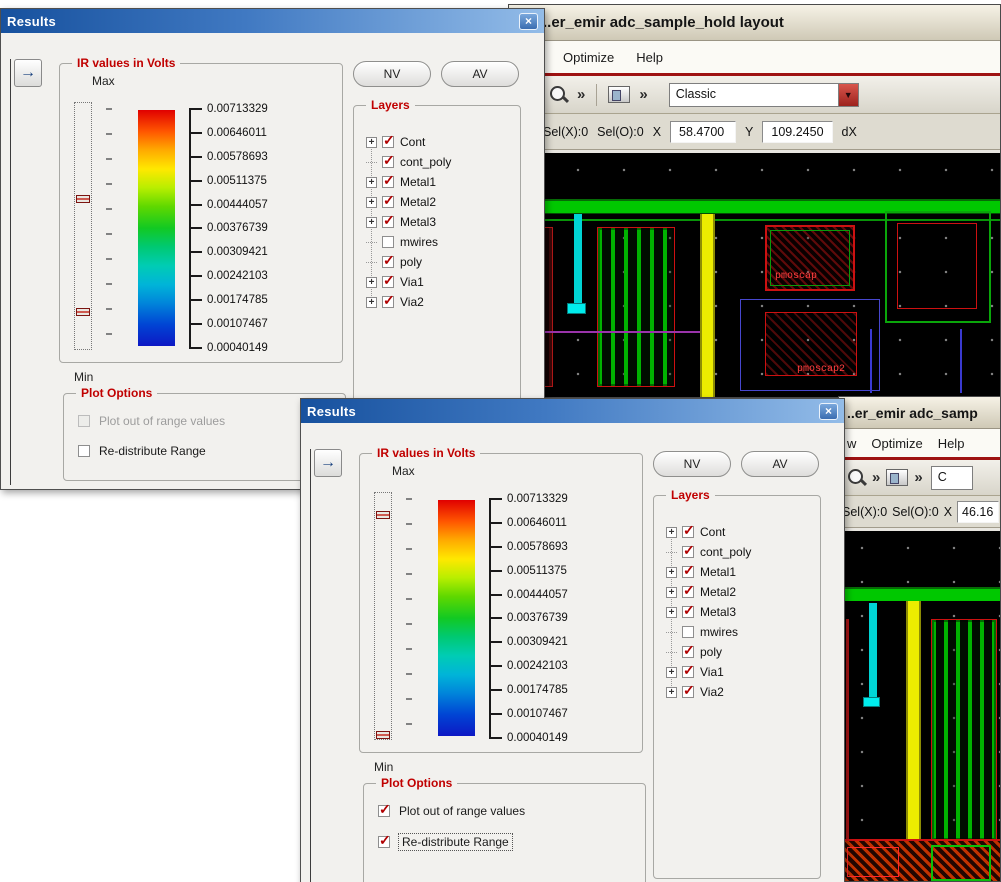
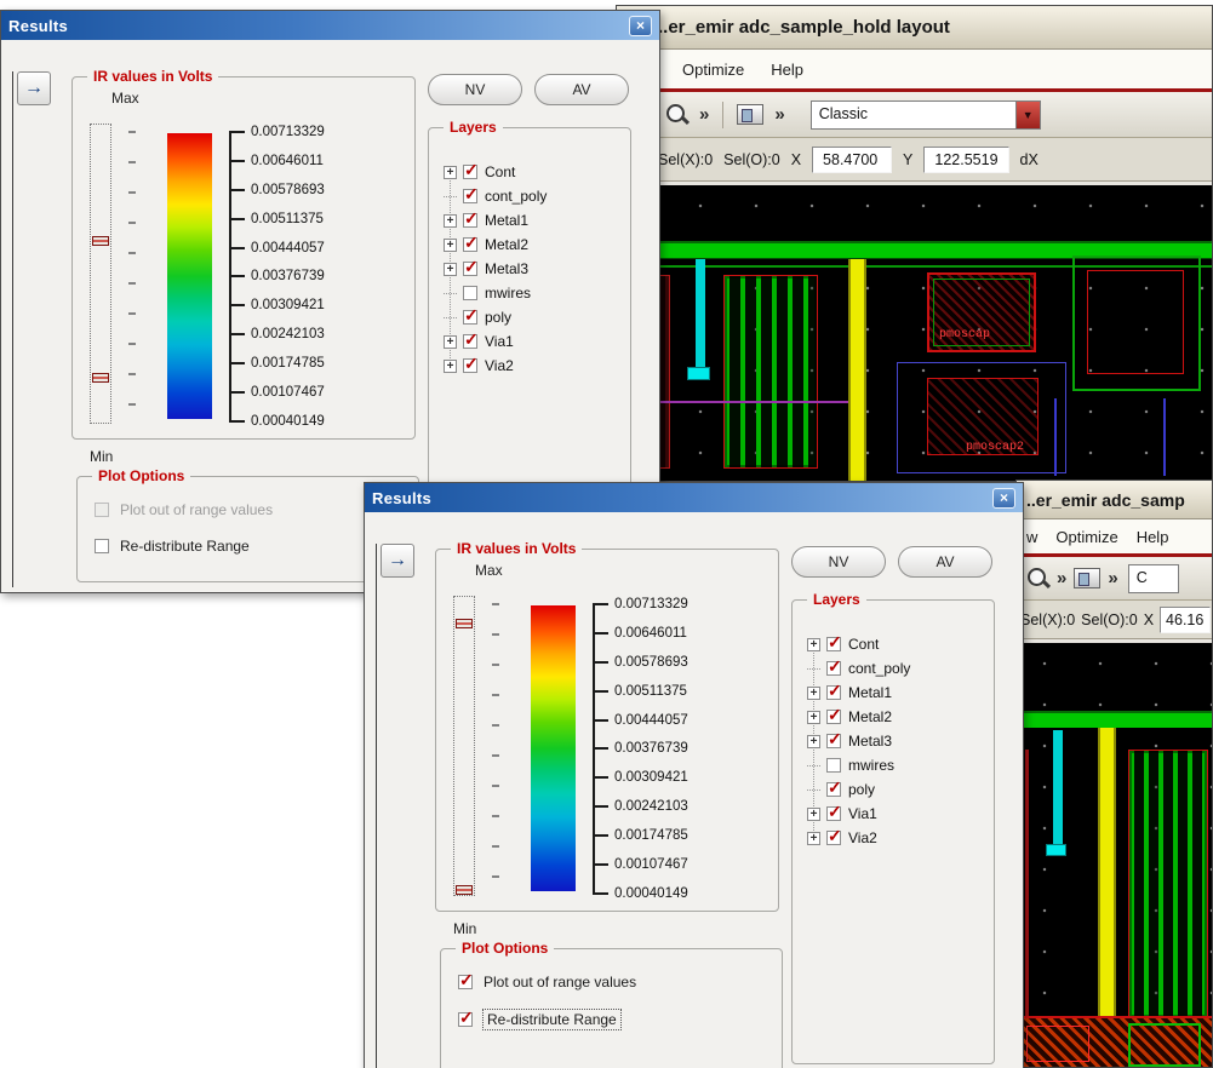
  ..er_emir adc_sample_hold layout
  Optimize
  Help
  »
  »
  Classic
  ▼
  Sel(X):0
  Sel(O):0
  X
  58.4700
  Y
- 109.2450
+ 122.5519
  dX
  pmoscap
  pmoscap2
  Results
  ×
  →
  IR values in Volts
  Max
  0.00713329
  0.00646011
  0.00578693
  0.00511375
  0.00444057
  0.00376739
  0.00309421
  0.00242103
  0.00174785
  0.00107467
  0.00040149
  Min
  Plot Options
  Plot out of range values
  Re-distribute Range
  NV
  AV
  Layers
  +
  ✓
  Cont
  ✓
  cont_poly
  +
  ✓
  Metal1
  +
  ✓
  Metal2
  +
  ✓
  Metal3
  mwires
  ✓
  poly
  +
  ✓
  Via1
  +
  ✓
  Via2
  ..er_emir adc_samp
  w
  Optimize
  Help
  »
  »
  C
  Sel(X):0
  Sel(O):0
  X
  46.16
  Results
  ×
  →
  IR values in Volts
  Max
  0.00713329
  0.00646011
  0.00578693
  0.00511375
  0.00444057
  0.00376739
  0.00309421
  0.00242103
  0.00174785
  0.00107467
  0.00040149
  Min
  Plot Options
  ✓
  Plot out of range values
  ✓
  Re-distribute Range
  NV
  AV
  Layers
  +
  ✓
  Cont
  ✓
  cont_poly
  +
  ✓
  Metal1
  +
  ✓
  Metal2
  +
  ✓
  Metal3
  mwires
  ✓
  poly
  +
  ✓
  Via1
  +
  ✓
  Via2
